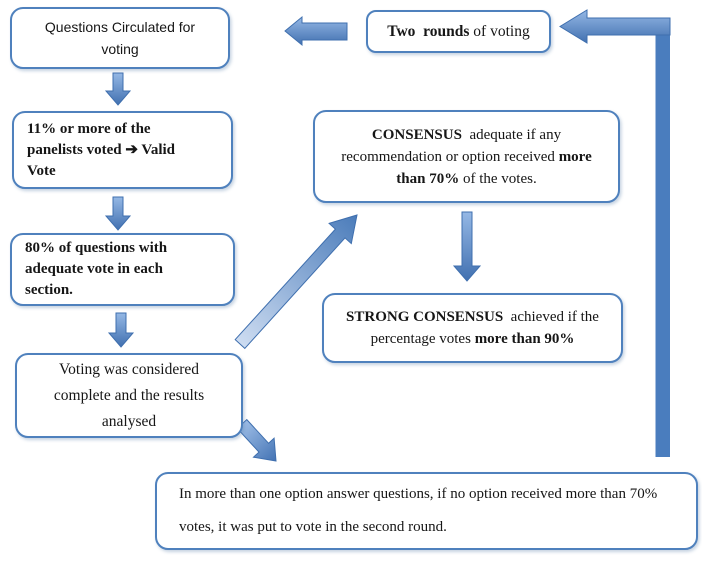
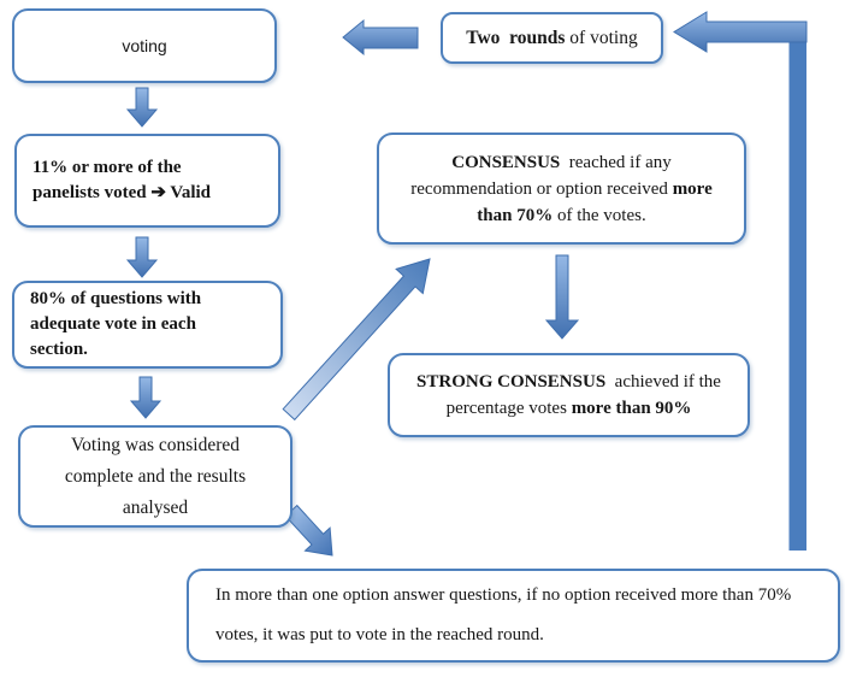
- Questions Circulated for
  voting
  11% or more of the
  panelists voted ➔ Valid
- Vote
  80% of questions with
  adequate vote in each
  section.
  Voting was considered
  complete and the results
  analysed
  Two rounds of voting
- CONSENSUS adequate if any recommendation or option received more than 70% of the votes.
+ CONSENSUS reached if any recommendation or option received more than 70% of the votes.
  STRONG CONSENSUS achieved if the percentage votes more than 90%
  In more than one option answer questions, if no option received more than 70%
- votes, it was put to vote in the second round.
+ votes, it was put to vote in the reached round.
